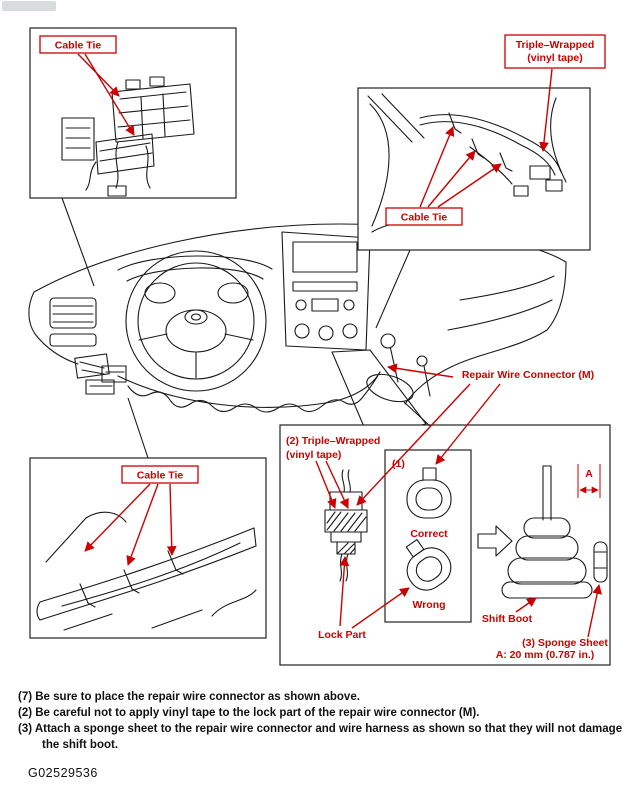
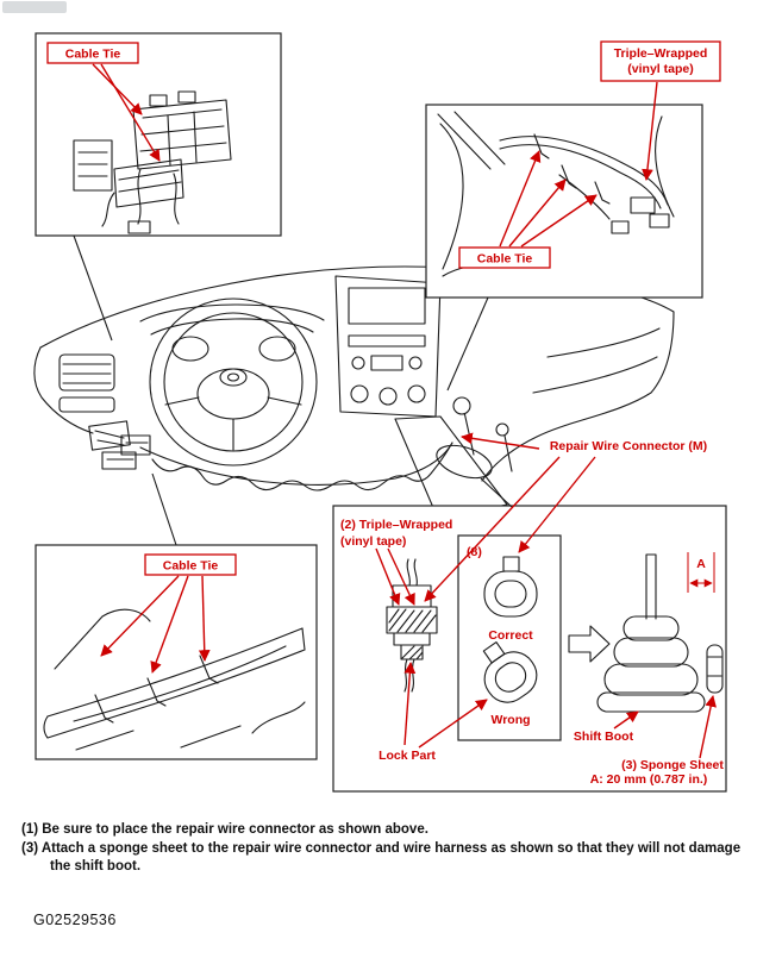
  Cable Tie
  Triple–Wrapped
  (vinyl tape)
  Cable Tie
  Cable Tie
  Repair Wire Connector (M)
  (2) Triple–Wrapped
  (vinyl tape)
- (1)
+ (8)
  Correct
  Wrong
  Lock Part
  Shift Boot
  (3) Sponge Sheet
  A
  A: 20 mm (0.787 in.)
- (7) Be sure to place the repair wire connector as shown above.
+ (1) Be sure to place the repair wire connector as shown above.
- (2) Be careful not to apply vinyl tape to the lock part of the repair wire connector (M).
  (3) Attach a sponge sheet to the repair wire connector and wire harness as shown so that they will not damage the shift boot.
  G02529536
